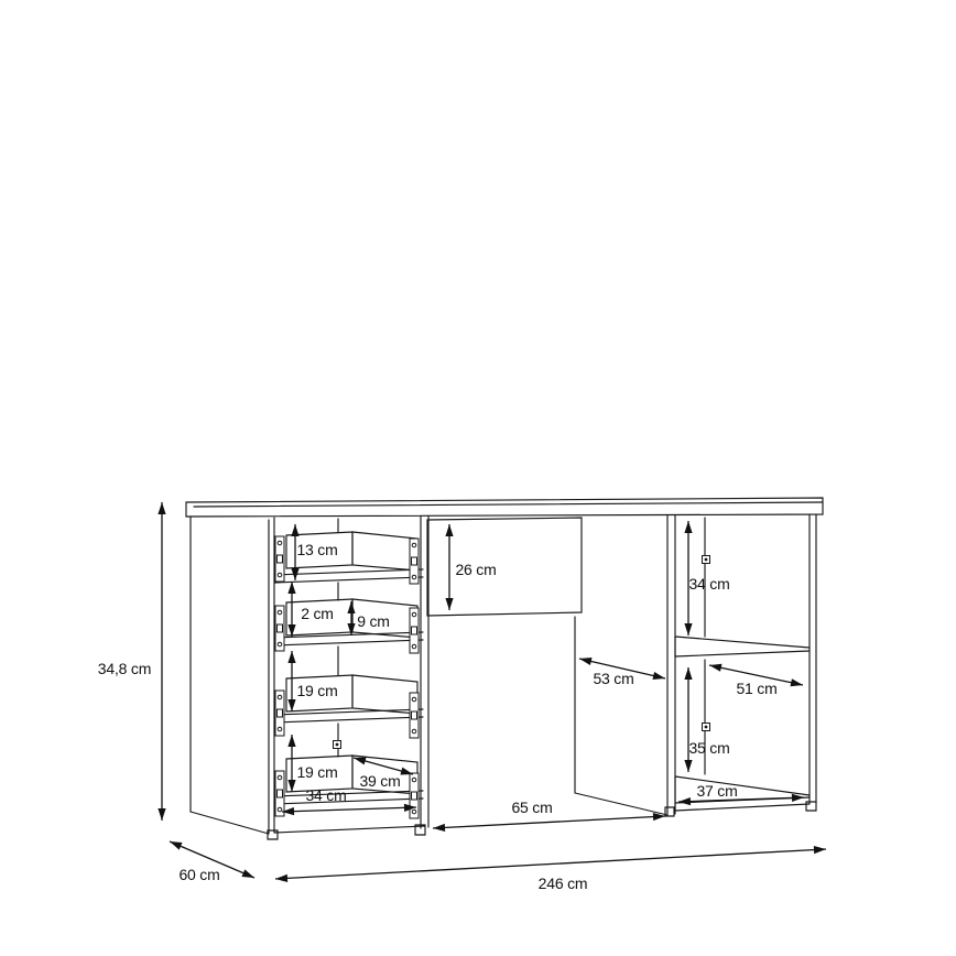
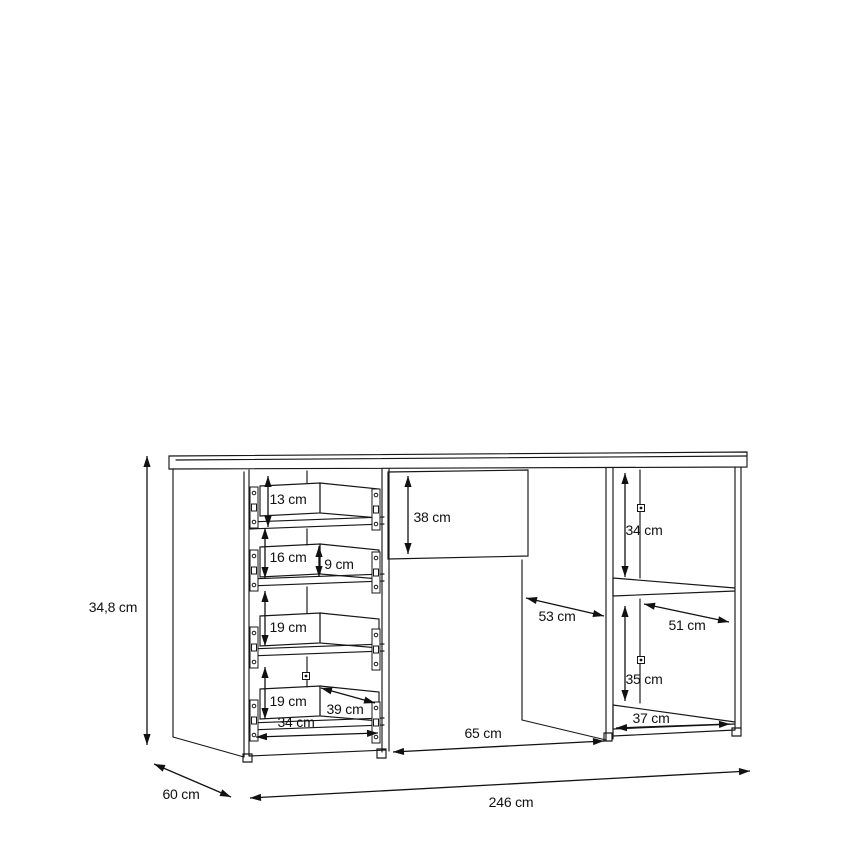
  34,8 cm
  60 cm
  246 cm
  13 cm
- 2 cm
+ 16 cm
  9 cm
  19 cm
  19 cm
  39 cm
  34 cm
- 26 cm
+ 38 cm
  53 cm
  65 cm
  34 cm
  51 cm
  35 cm
  37 cm
